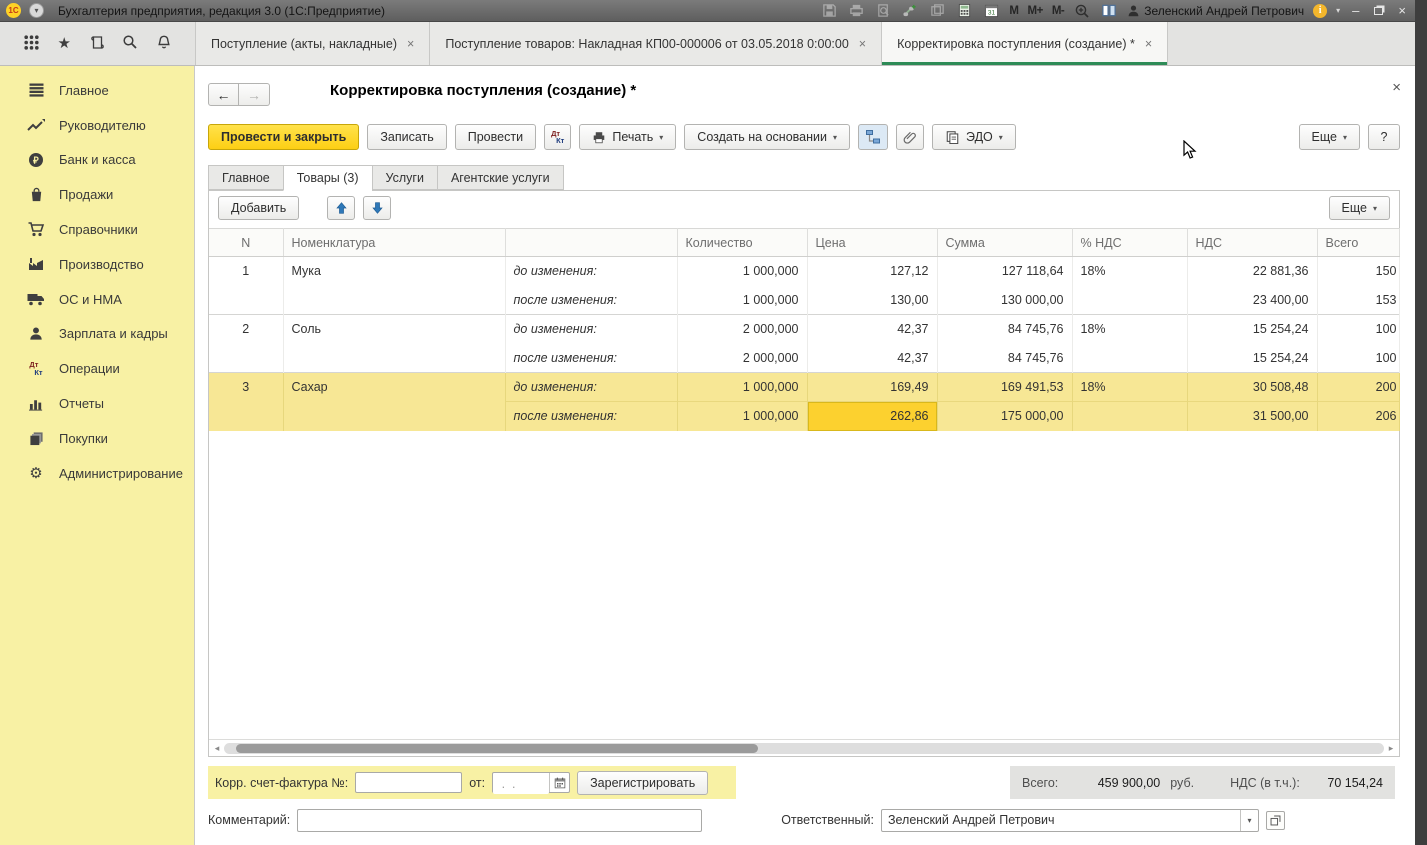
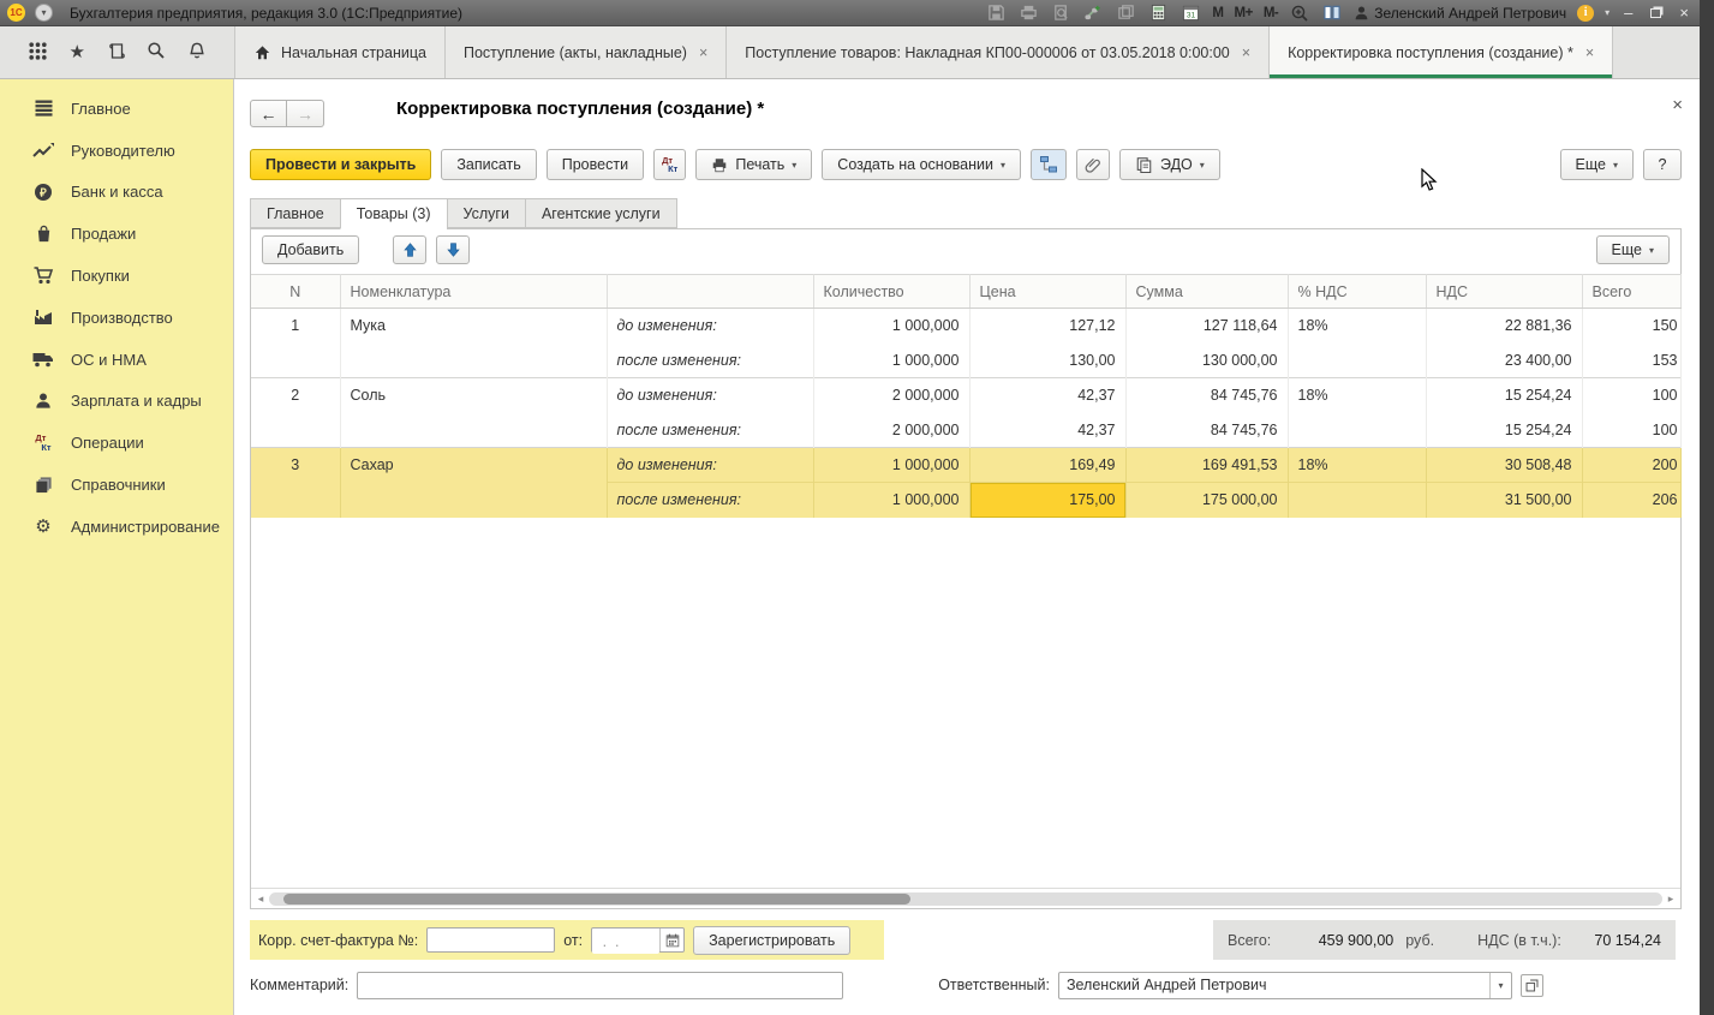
  1С
  ▾
  Бухгалтерия предприятия, редакция 3.0 (1С:Предприятие)
  M
  M+
  M-
  Зеленский Андрей Петрович
  i
  ▾
  –
  ×
  ★
+ Начальная страница
  Поступление (акты, накладные)
  ×
  Поступление товаров: Накладная КП00-000006 от 03.05.2018 0:00:00
  ×
  Корректировка поступления (создание) *
  ×
  Главное
  Руководителю
  ₽
  Банк и касса
  Продажи
- Справочники
+ Покупки
  Производство
  ОС и НМА
  Зарплата и кадры
  Дт
  Кт
  Операции
- Отчеты
- Покупки
+ Справочники
  ⚙
  Администрирование
  ←
  →
  Корректировка поступления (создание) *
  ×
  Провести и закрыть
  Записать
  Провести
  Дт
  Кт
  Печать
  ▾
  Создать на основании
  ▾
  ЭДО
  ▾
  Еще
  ▾
  ?
  Главное
  Товары (3)
  Услуги
  Агентские услуги
  Добавить
  Еще
  ▾
  N	Номенклатура		Количество	Цена	Сумма	% НДС	НДС	Всего
  1	Мука	до изменения:	1 000,000	127,12	127 118,64	18%	22 881,36	150
  после изменения:	1 000,000	130,00	130 000,00		23 400,00	153
  2	Соль	до изменения:	2 000,000	42,37	84 745,76	18%	15 254,24	100
  после изменения:	2 000,000	42,37	84 745,76		15 254,24	100
  3	Сахар	до изменения:	1 000,000	169,49	169 491,53	18%	30 508,48	200
- после изменения:	1 000,000	262,86	175 000,00		31 500,00	206
+ после изменения:	1 000,000	175,00	175 000,00		31 500,00	206
  ◂
  ▸
  Корр. счет-фактура №:
  от:
  . .
  Зарегистрировать
  Всего:
  459 900,00
  руб.
  НДС (в т.ч.):
  70 154,24
  Комментарий:
  Ответственный:
  Зеленский Андрей Петрович
  ▾
